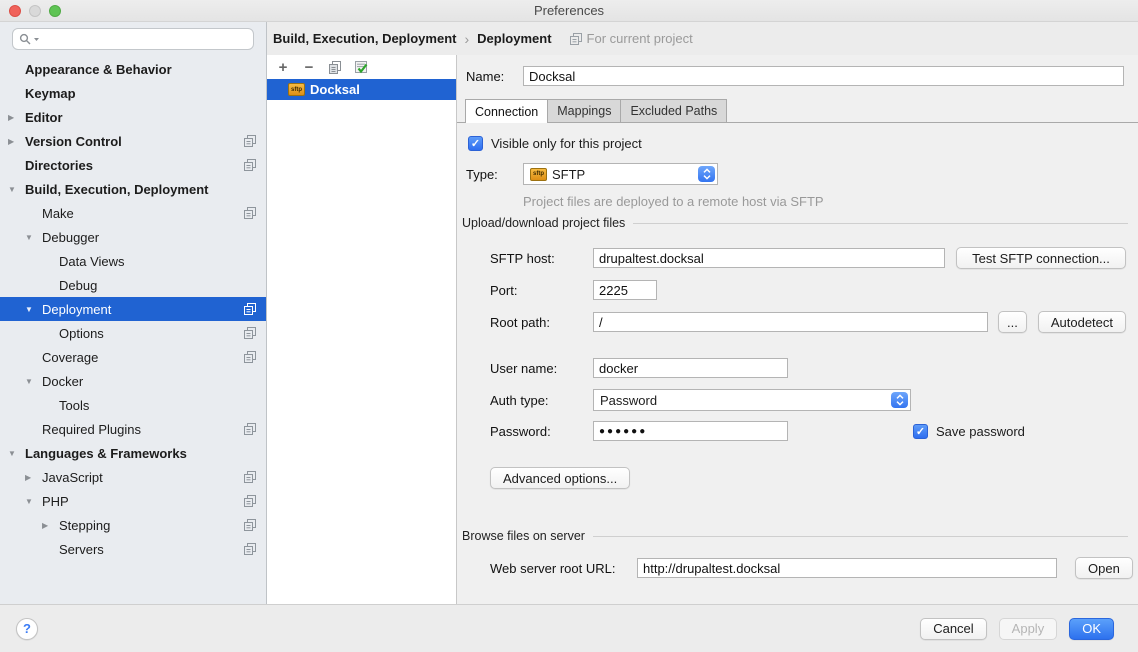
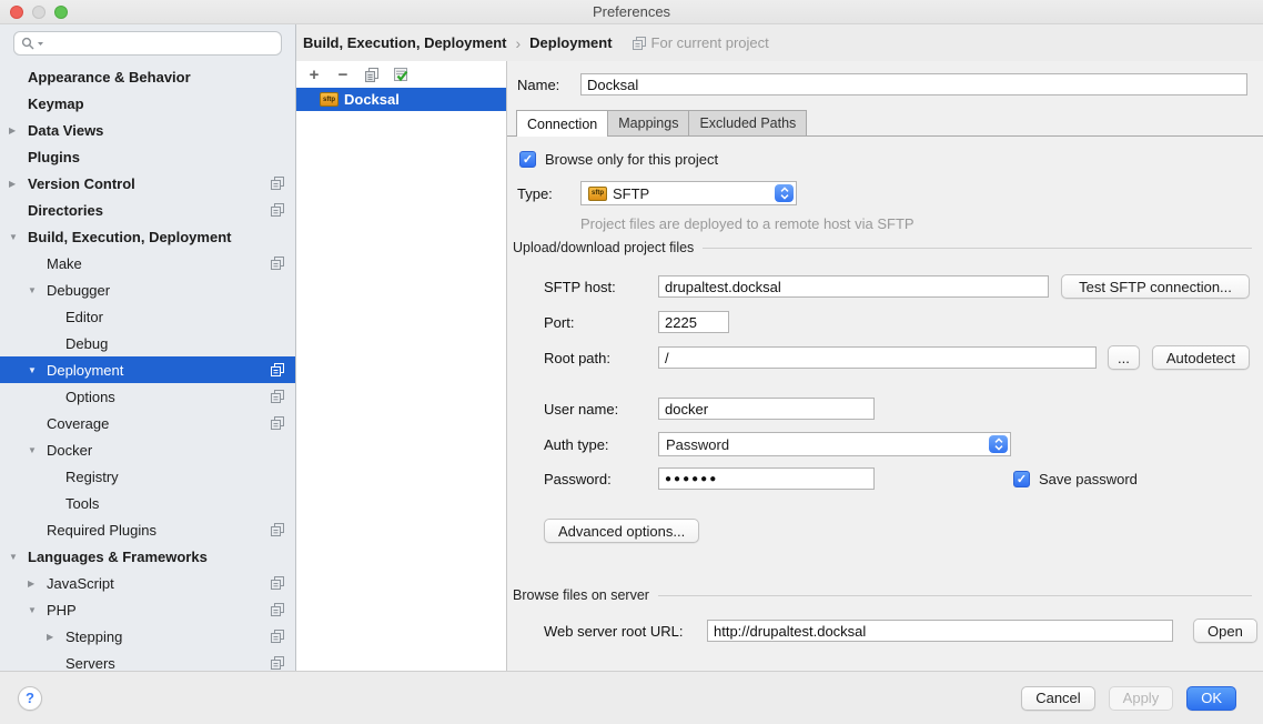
  Preferences
  Appearance & Behavior
  Keymap
  ▶
- Editor
+ Data Views
+ Plugins
  ▶
  Version Control
  Directories
  ▼
  Build, Execution, Deployment
  Make
  ▼
  Debugger
- Data Views
+ Editor
  Debug
  ▼
  Deployment
  Options
  Coverage
  ▼
  Docker
+ Registry
  Tools
  Required Plugins
  ▼
  Languages & Frameworks
  ▶
  JavaScript
  ▼
  PHP
  ▶
  Stepping
  Servers
  Build, Execution, Deployment
  ›
  Deployment
  For current project
  +
  −
  Docksal
  Name:
  Docksal
  Connection
  Mappings
  Excluded Paths
- Visible only for this project
+ Browse only for this project
  Type:
  SFTP
  Project files are deployed to a remote host via SFTP
  Upload/download project files
  SFTP host:
  drupaltest.docksal
  Test SFTP connection...
  Port:
  2225
  Root path:
  /
  ...
  Autodetect
  User name:
  docker
  Auth type:
  Password
  Password:
  ●●●●●●
  Save password
  Advanced options...
  Browse files on server
  Web server root URL:
  http://drupaltest.docksal
  Open
  ?
  Cancel
  Apply
  OK
